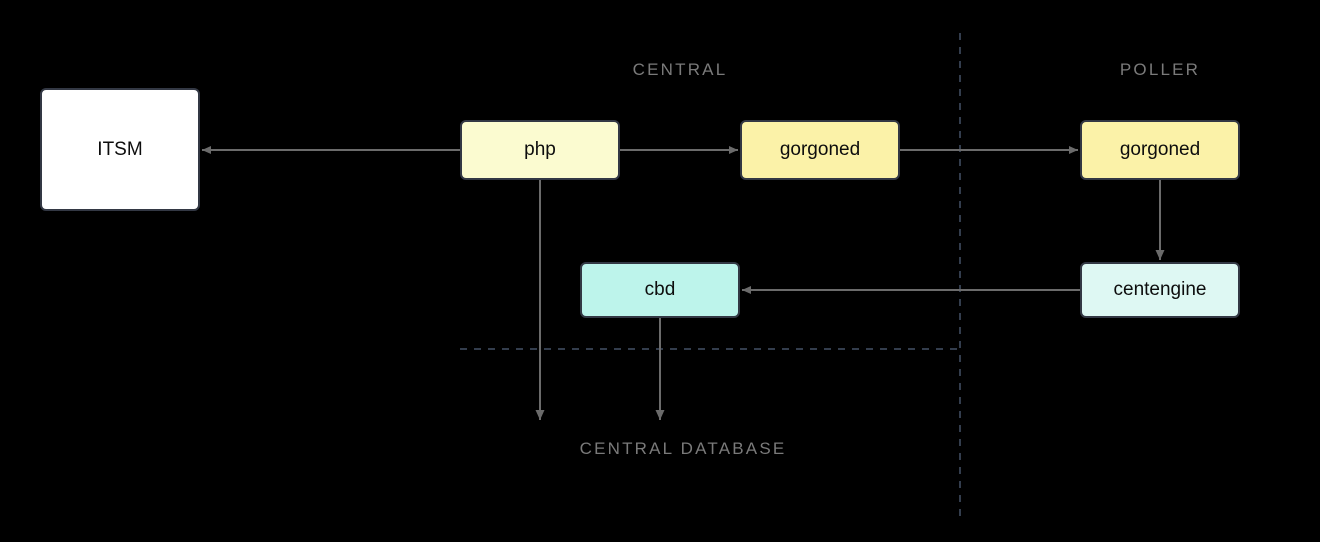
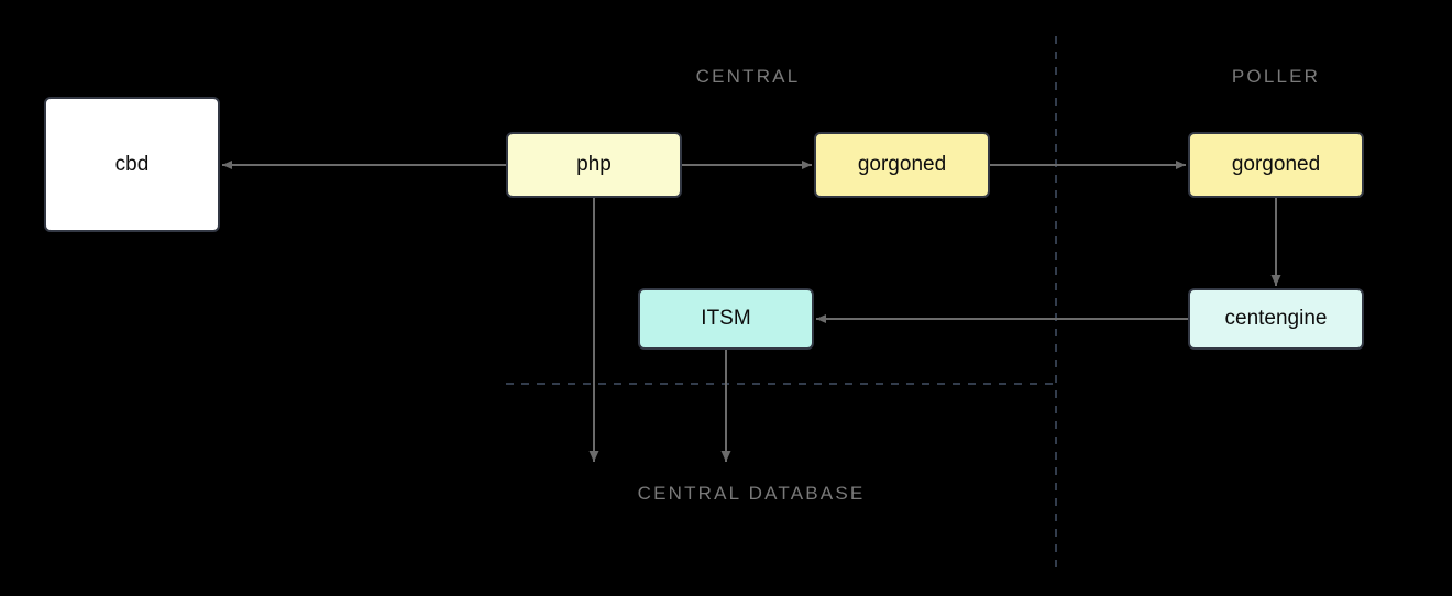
  CENTRAL
  POLLER
  CENTRAL DATABASE
- ITSM
+ cbd
  php
  gorgoned
  gorgoned
- cbd
+ ITSM
  centengine
